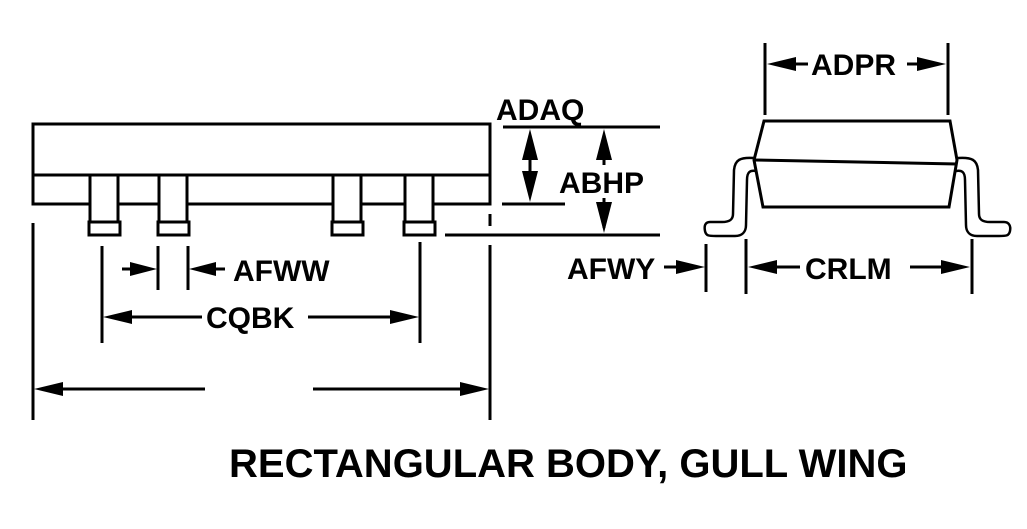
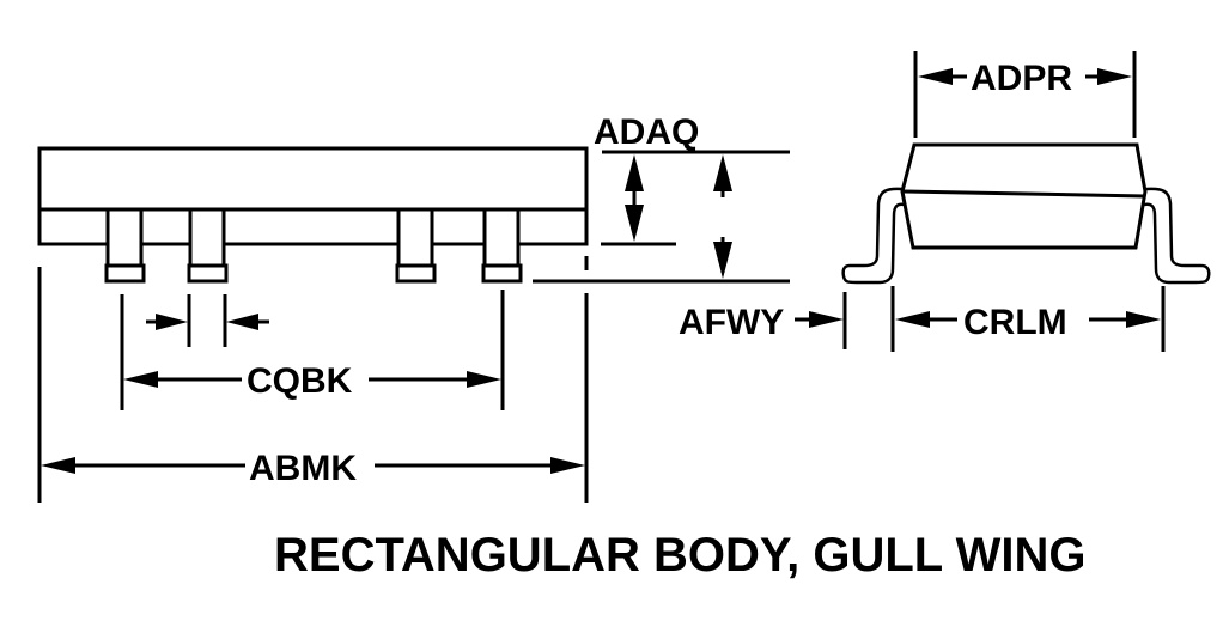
  ADAQ
- ABHP
- AFWW
  CQBK
+ ABMK
  ADPR
  AFWY
  CRLM
  RECTANGULAR BODY, GULL WING
